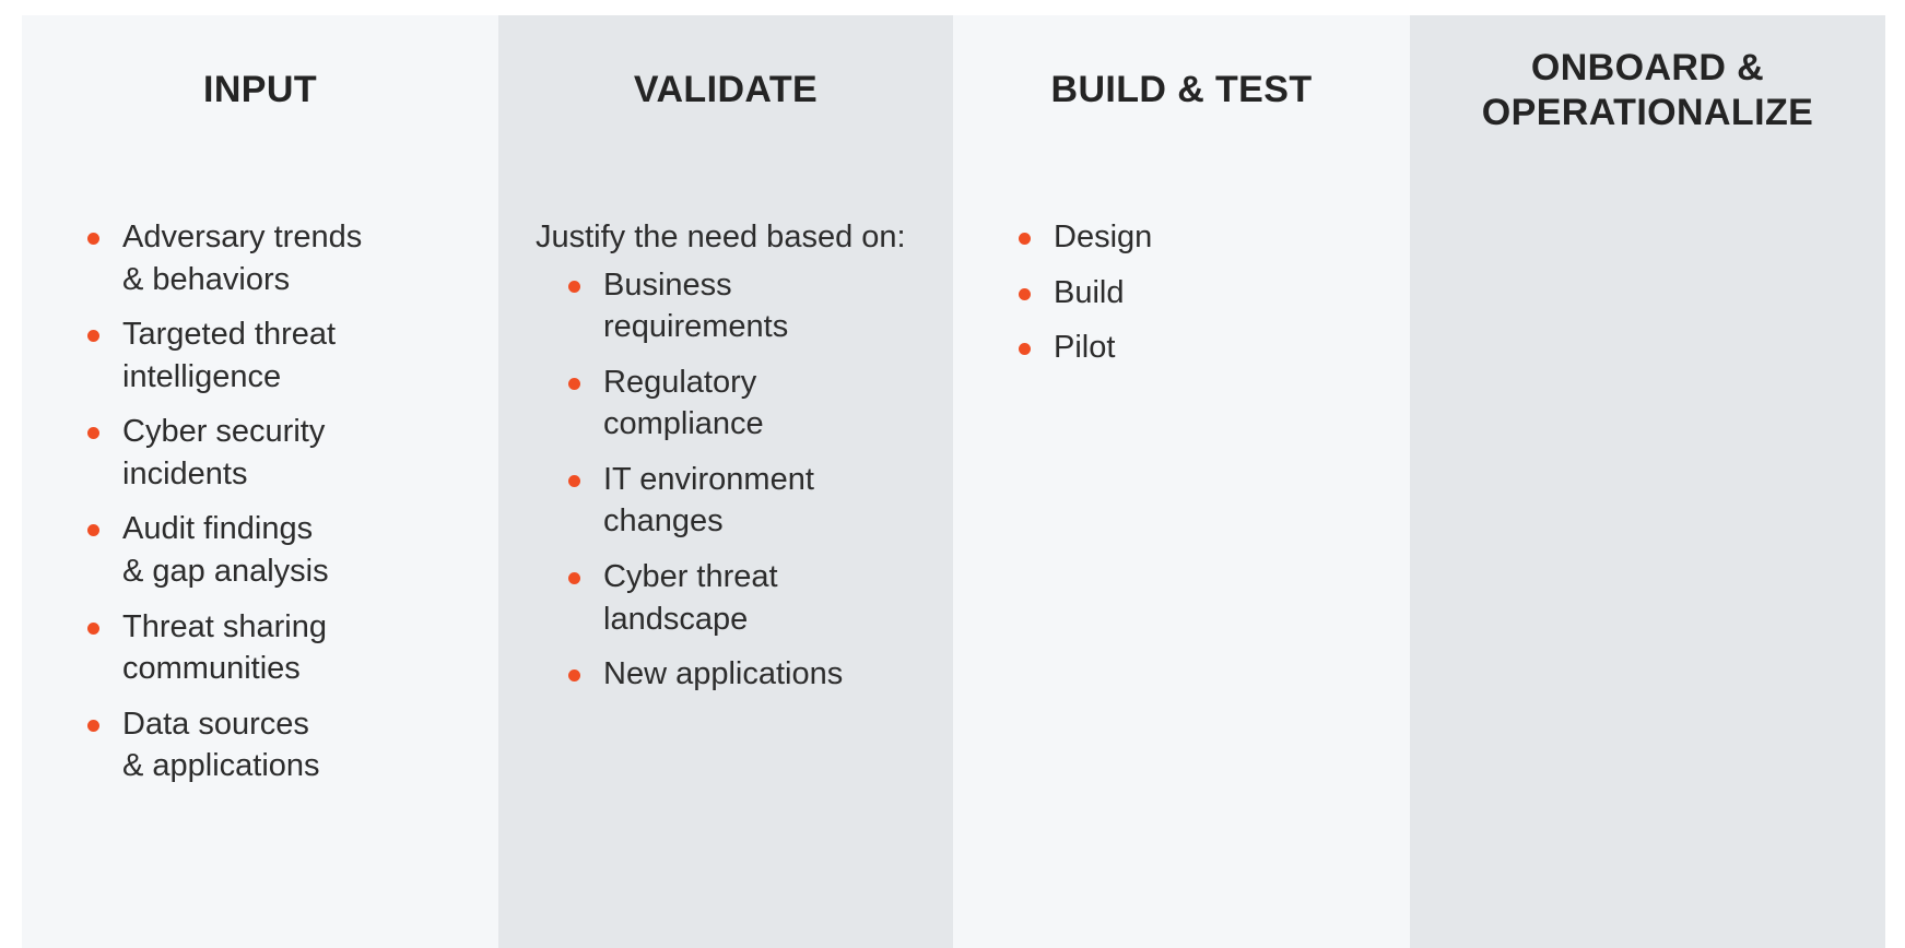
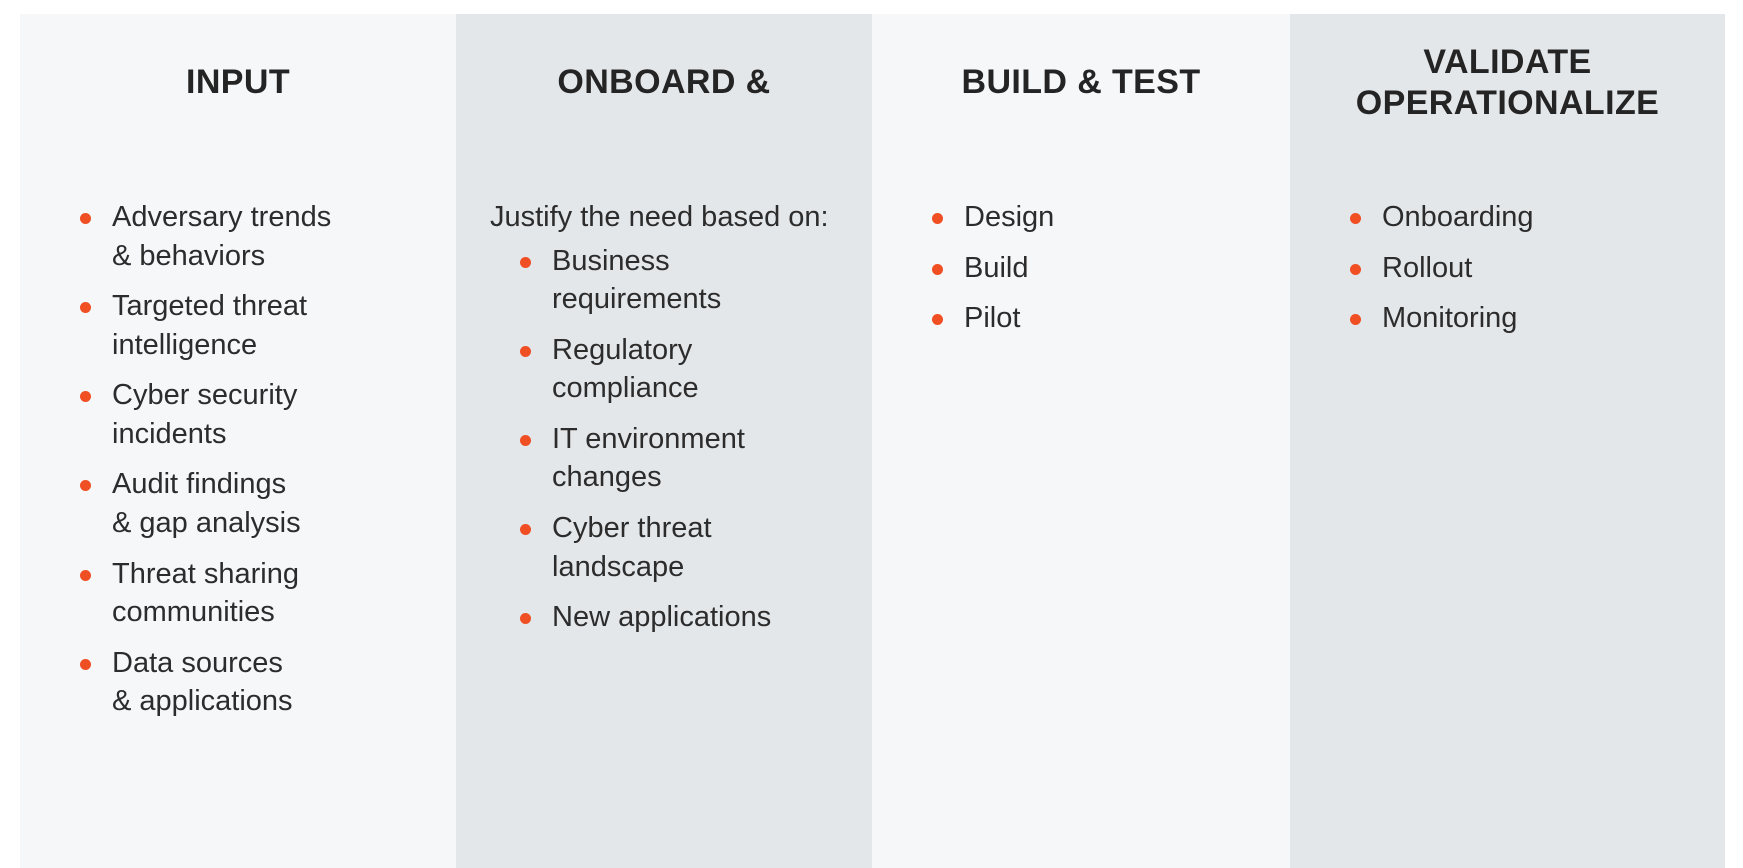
  INPUT
- VALIDATE
+ ONBOARD &
  BUILD & TEST
- ONBOARD &
+ VALIDATE
  OPERATIONALIZE
  Adversary trends
  & behaviors
  Targeted threat
  intelligence
  Cyber security
  incidents
  Audit findings
  & gap analysis
  Threat sharing
  communities
  Data sources
  & applications
  Justify the need based on:
  Business
  requirements
  Regulatory
  compliance
  IT environment
  changes
  Cyber threat
  landscape
  New applications
  Design
  Build
  Pilot
+ Onboarding
+ Rollout
+ Monitoring
